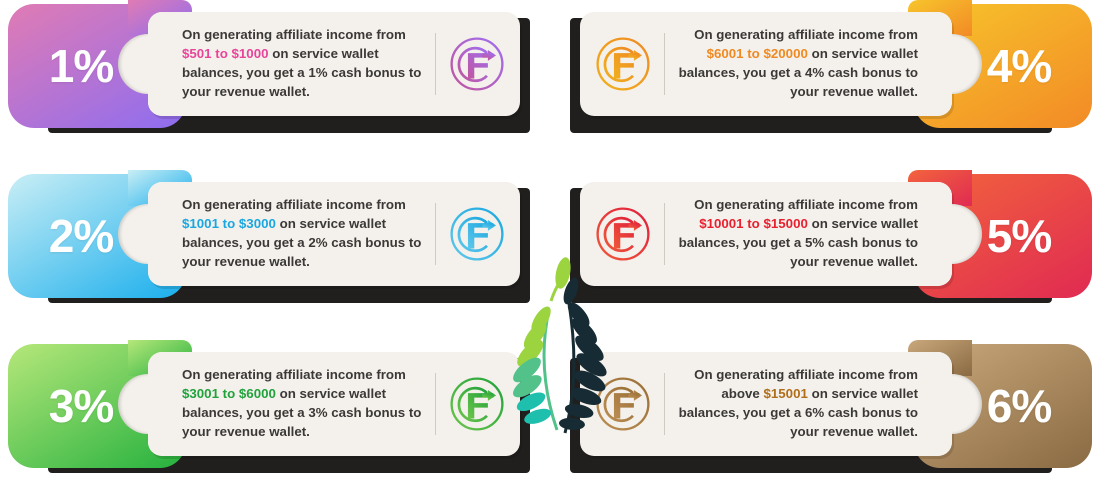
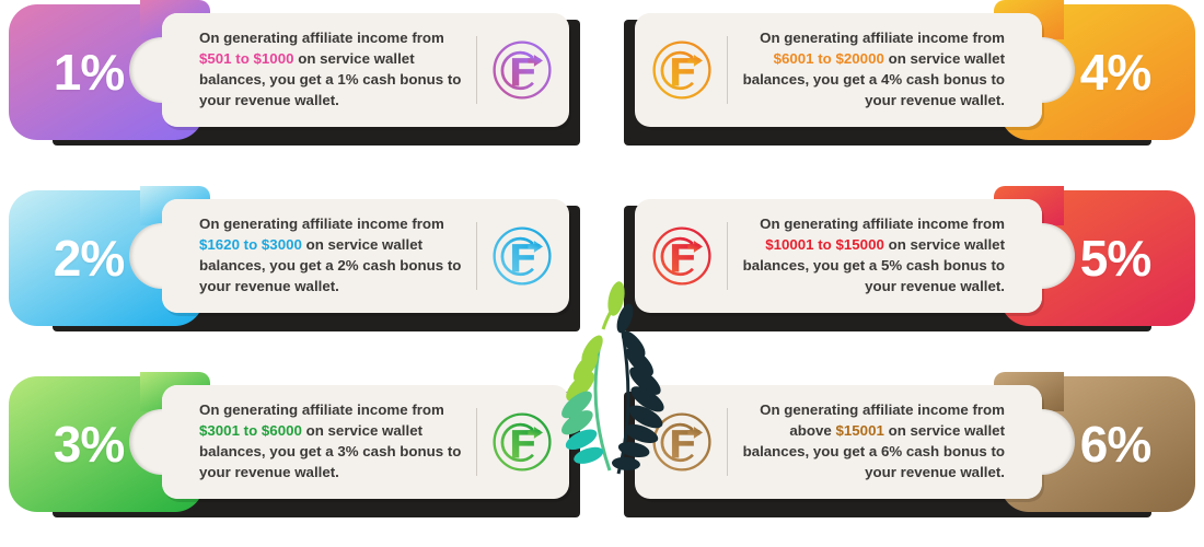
  1%
  On generating affiliate income from $501 to $1000 on service wallet balances, you get a 1% cash bonus to your revenue wallet.
  2%
- On generating affiliate income from $1001 to $3000 on service wallet balances, you get a 2% cash bonus to your revenue wallet.
+ On generating affiliate income from $1620 to $3000 on service wallet balances, you get a 2% cash bonus to your revenue wallet.
  3%
  On generating affiliate income from $3001 to $6000 on service wallet balances, you get a 3% cash bonus to your revenue wallet.
  4%
  On generating affiliate income from $6001 to $20000 on service wallet balances, you get a 4% cash bonus to your revenue wallet.
  5%
  On generating affiliate income from $10001 to $15000 on service wallet balances, you get a 5% cash bonus to your revenue wallet.
  6%
  On generating affiliate income from above $15001 on service wallet balances, you get a 6% cash bonus to your revenue wallet.
